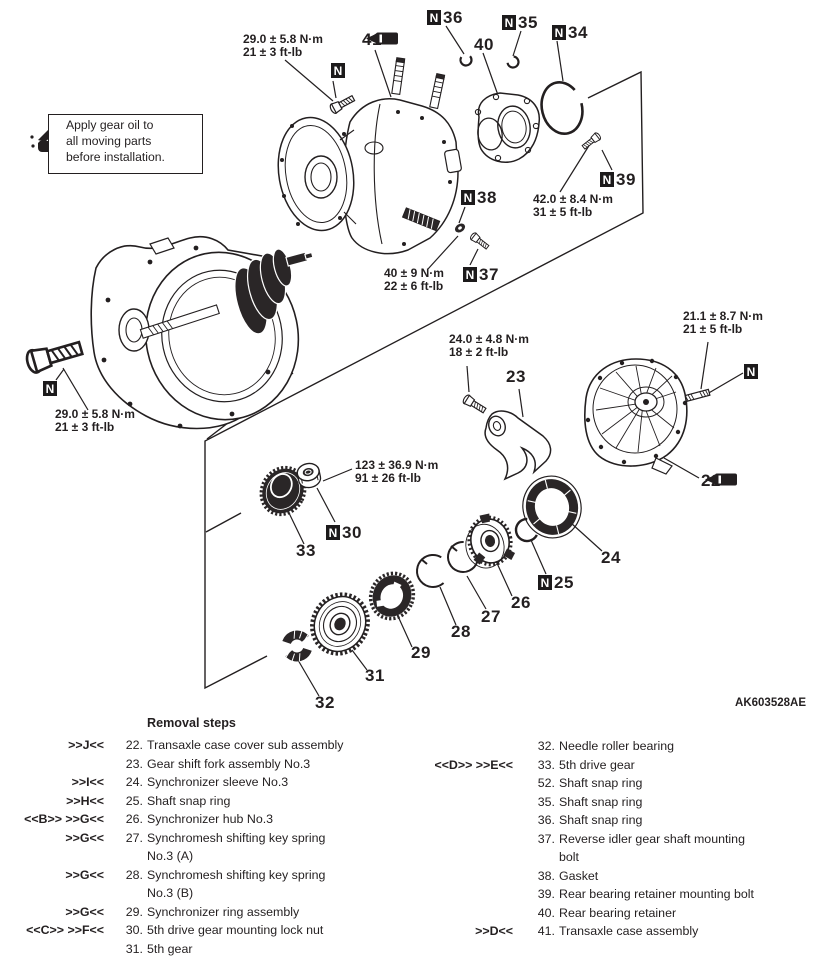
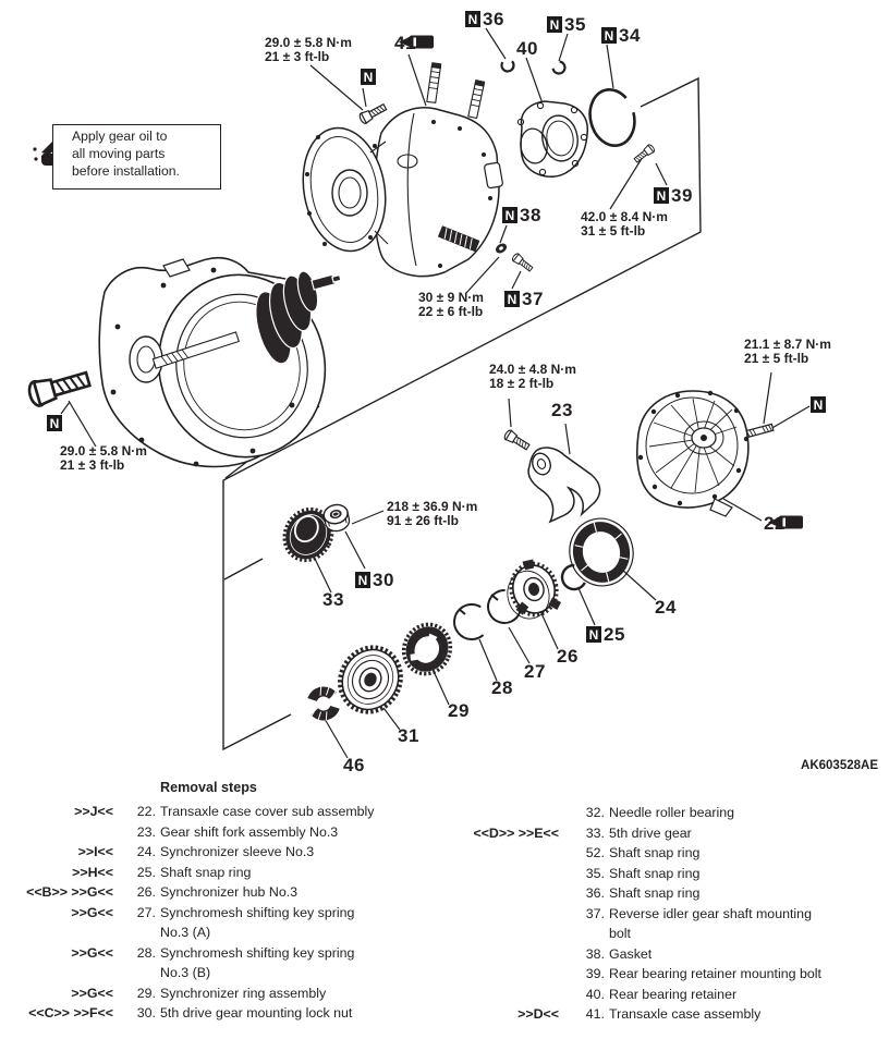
  Apply gear oil to
  all moving parts
  before installation.
  29.0 ± 5.8 N·m
  21 ± 3 ft-lb
  42.0 ± 8.4 N·m
  31 ± 5 ft-lb
- 40 ± 9 N·m
+ 30 ± 9 N·m
  22 ± 6 ft-lb
  21.1 ± 8.7 N·m
  21 ± 5 ft-lb
  24.0 ± 4.8 N·m
  18 ± 2 ft-lb
  29.0 ± 5.8 N·m
  21 ± 3 ft-lb
- 123 ± 36.9 N·m
+ 218 ± 36.9 N·m
  91 ± 26 ft-lb
  N
  36
  40
  N
  35
  N
  34
  N
  39
  N
  38
  N
  37
  23
  N
  30
  33
  24
  N
  25
  26
  27
  28
  29
  31
- 32
+ 46
  N
  N
  N
  AK603528AE
  Removal steps
  >>J<<
  22.
  Transaxle case cover sub assembly
  23.
  Gear shift fork assembly No.3
  >>I<<
  24.
  Synchronizer sleeve No.3
  >>H<<
  25.
  Shaft snap ring
  <<B>> >>G<<
  26.
  Synchronizer hub No.3
  >>G<<
  27.
  Synchromesh shifting key spring
  No.3 (A)
  >>G<<
  28.
  Synchromesh shifting key spring
  No.3 (B)
  >>G<<
  29.
  Synchronizer ring assembly
  <<C>> >>F<<
  30.
  5th drive gear mounting lock nut
- 31.
- 5th gear
  32.
  Needle roller bearing
  <<D>> >>E<<
  33.
  5th drive gear
  52.
  Shaft snap ring
  35.
  Shaft snap ring
  36.
  Shaft snap ring
  37.
  Reverse idler gear shaft mounting
  bolt
  38.
  Gasket
  39.
  Rear bearing retainer mounting bolt
  40.
  Rear bearing retainer
  >>D<<
  41.
  Transaxle case assembly
